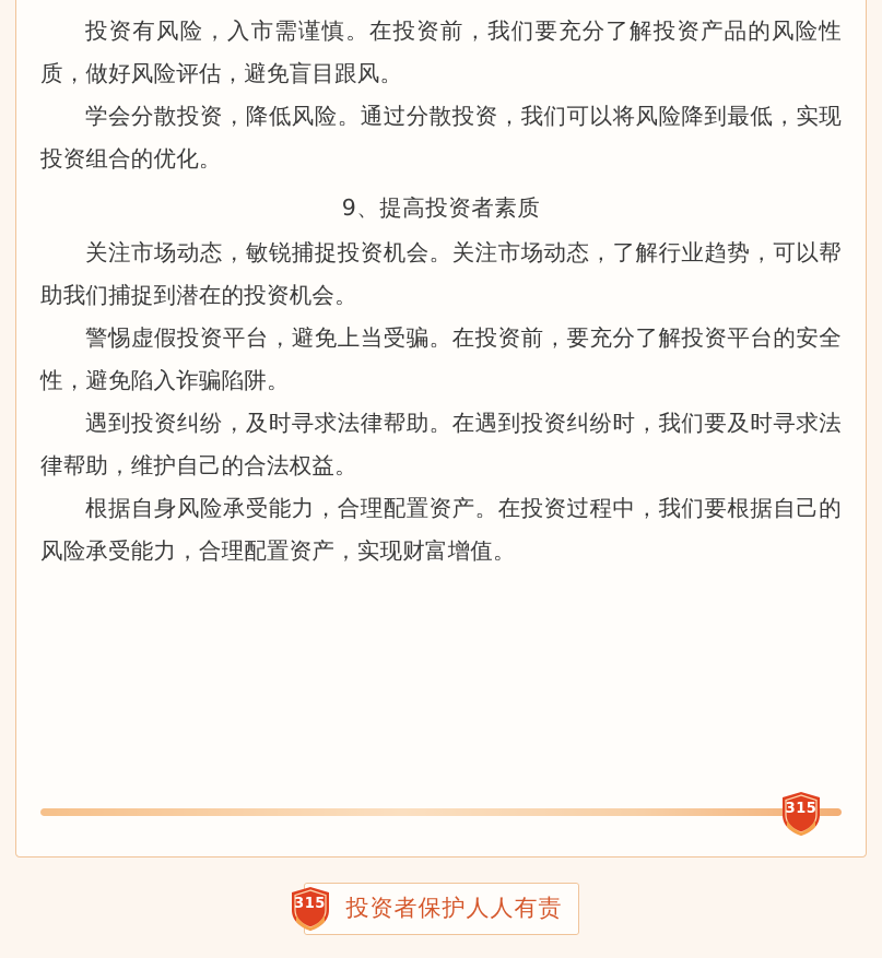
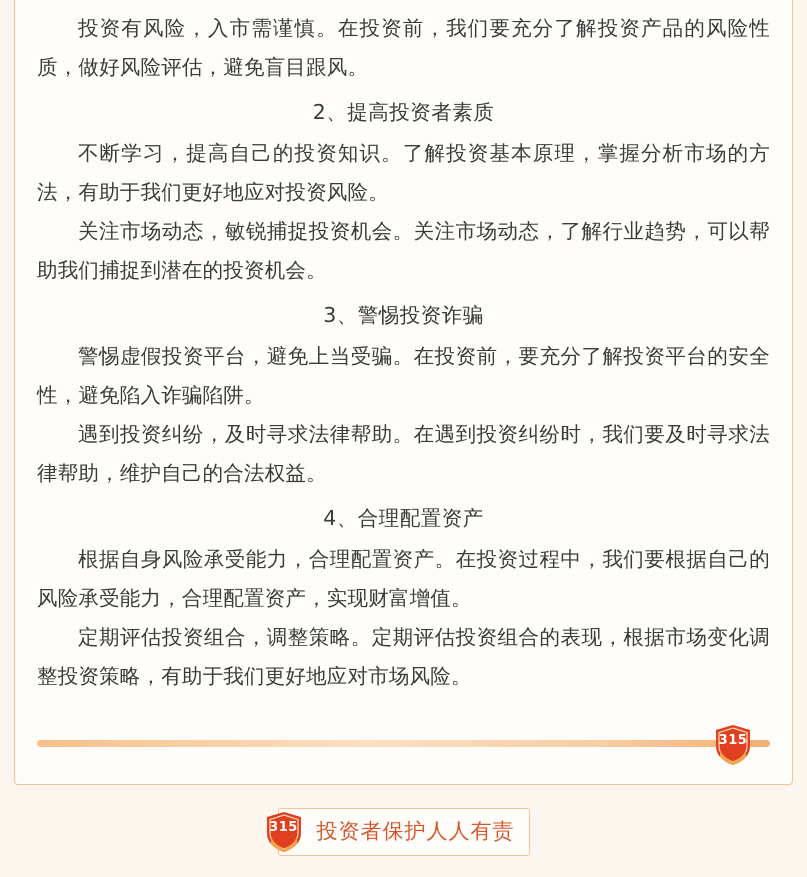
  投资有风险，入市需谨慎。在投资前，我们要充分了解投资产品的风险性质，做好风险评估，避免盲目跟风。
- 学会分散投资，降低风险。通过分散投资，我们可以将风险降到最低，实现投资组合的优化。
- 9、提高投资者素质
+ 2、提高投资者素质
+ 不断学习，提高自己的投资知识。了解投资基本原理，掌握分析市场的方法，有助于我们更好地应对投资风险。
  关注市场动态，敏锐捕捉投资机会。关注市场动态，了解行业趋势，可以帮助我们捕捉到潜在的投资机会。
+ 3、警惕投资诈骗
  警惕虚假投资平台，避免上当受骗。在投资前，要充分了解投资平台的安全性，避免陷入诈骗陷阱。
  遇到投资纠纷，及时寻求法律帮助。在遇到投资纠纷时，我们要及时寻求法律帮助，维护自己的合法权益。
+ 4、合理配置资产
  根据自身风险承受能力，合理配置资产。在投资过程中，我们要根据自己的风险承受能力，合理配置资产，实现财富增值。
+ 定期评估投资组合，调整策略。定期评估投资组合的表现，根据市场变化调整投资策略，有助于我们更好地应对市场风险。
  315
  315
  投资者保护人人有责
